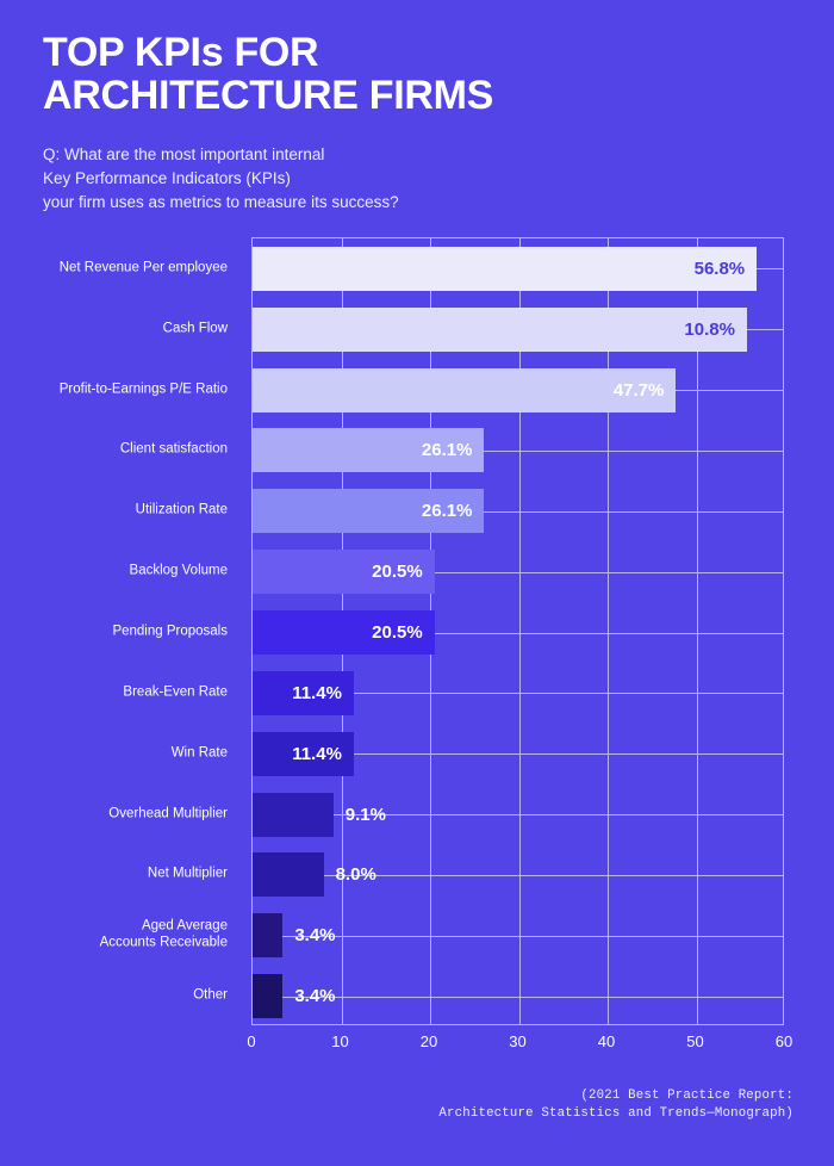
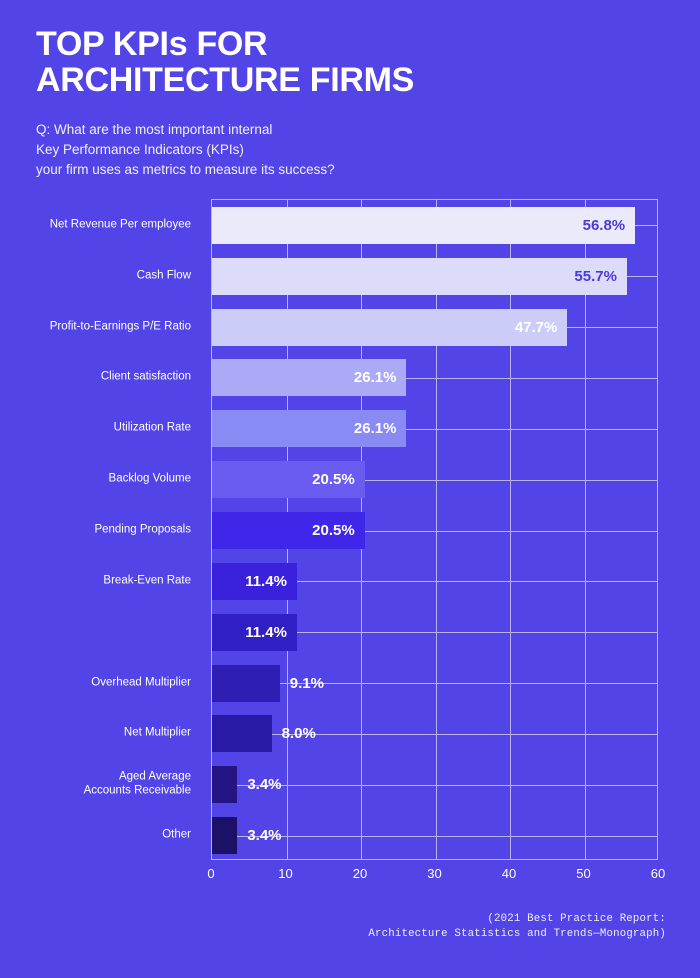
  TOP KPIs FOR
  ARCHITECTURE FIRMS
  Q: What are the most important internal
  Key Performance Indicators (KPIs)
  your firm uses as metrics to measure its success?
  Net Revenue Per employee
  Cash Flow
  Profit-to-Earnings P/E Ratio
  Client satisfaction
  Utilization Rate
  Backlog Volume
  Pending Proposals
  Break-Even Rate
- Win Rate
  Overhead Multiplier
  Net Multiplier
  Aged Average
  Accounts Receivable
  Other
  56.8%
- 10.8%
+ 55.7%
  47.7%
  26.1%
  26.1%
  20.5%
  20.5%
  11.4%
  11.4%
  9.1%
  8.0%
  3.4%
  3.4%
  0
  10
  20
  30
  40
  50
  60
  (2021 Best Practice Report:
  Architecture Statistics and Trends—Monograph)
